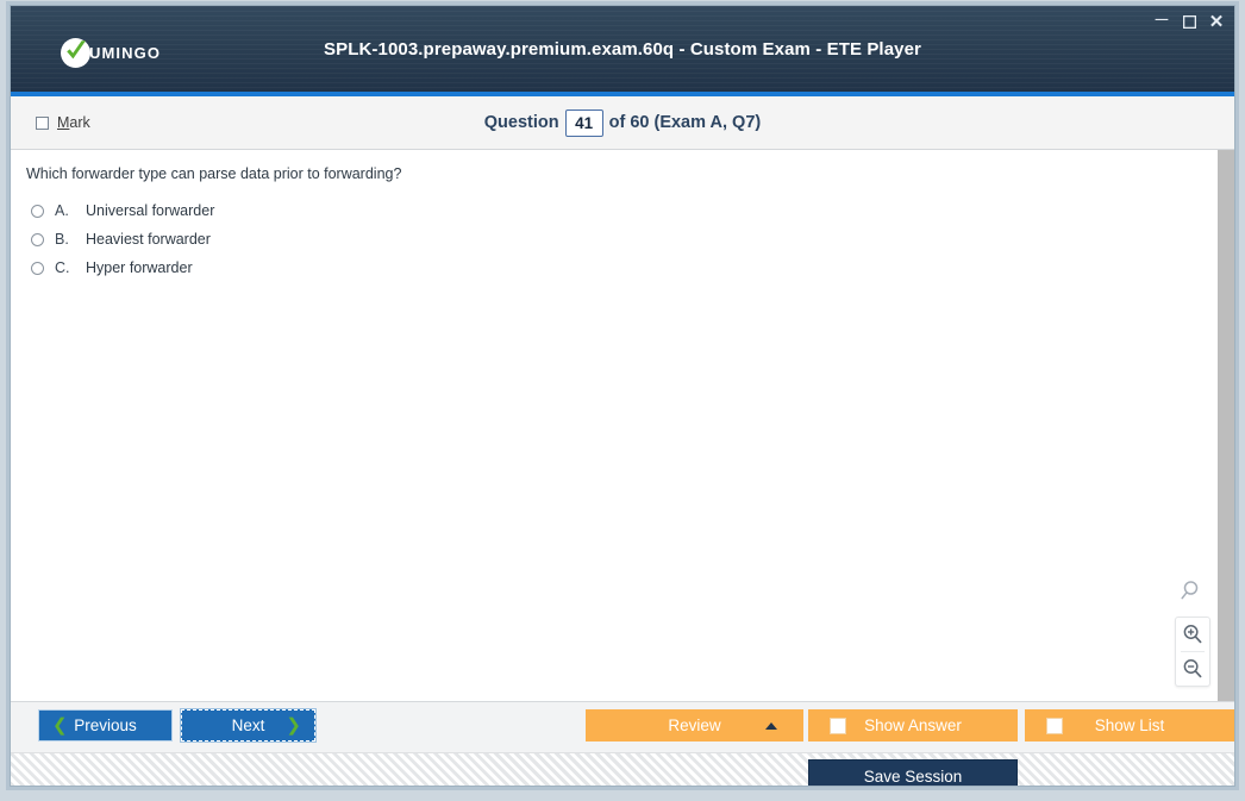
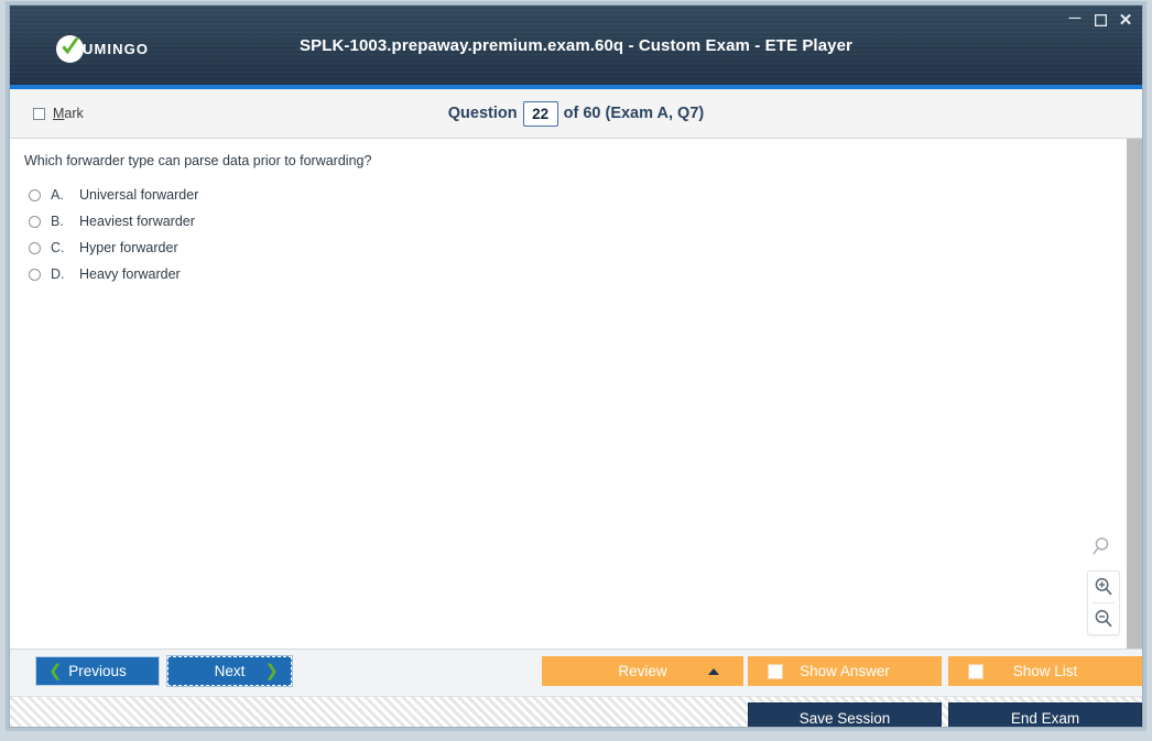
  ─
  ✕
  UMINGO
  SPLK-1003.prepaway.premium.exam.60q - Custom Exam - ETE Player
  Mark
  Question
- 41
+ 22
  of 60 (Exam A, Q7)
  Which forwarder type can parse data prior to forwarding?
  A.
  Universal forwarder
  B.
  Heaviest forwarder
  C.
  Hyper forwarder
+ D.
+ Heavy forwarder
  ❮
  Previous
  Next
  ❯
  Review
  Show Answer
  Show List
  Save Session
+ End Exam
